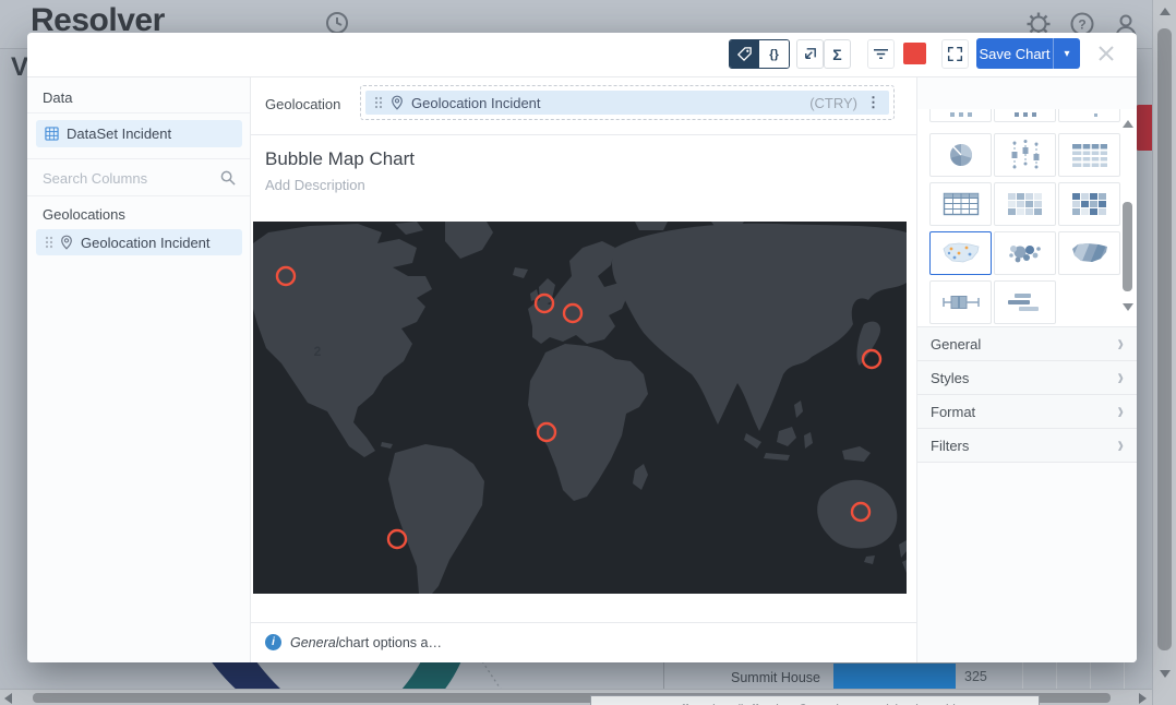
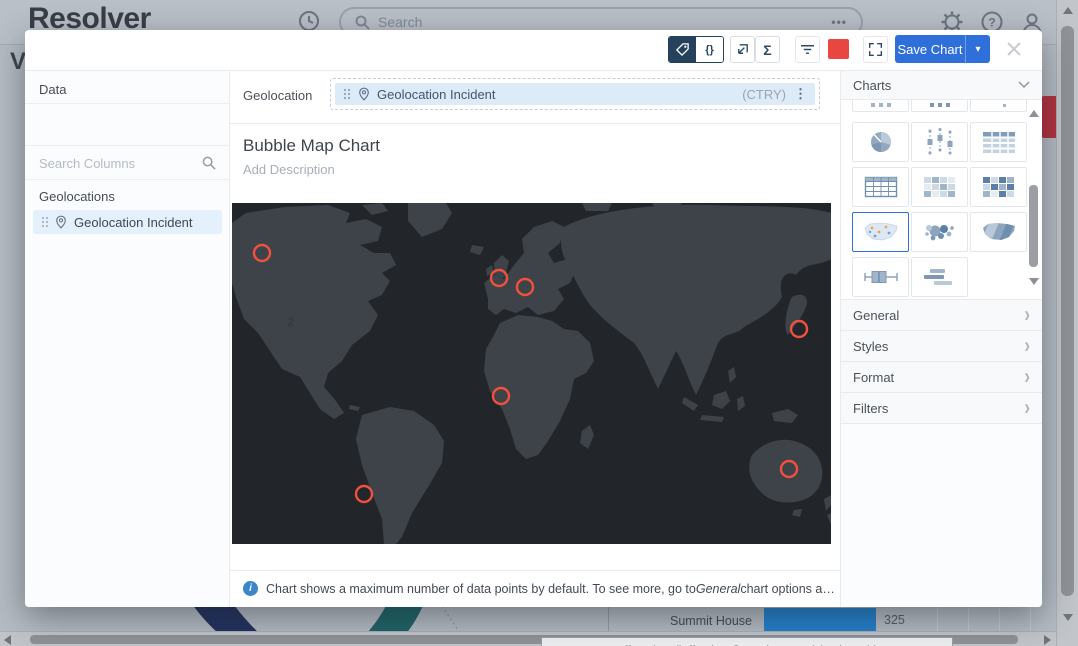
  Resolver
+ Search
+ •••
  ?
  V
  Summit House
  325
  {}
  Σ
  Save Chart
  ▾
  Data
- DataSet Incident
  Search Columns
  Geolocations
  Geolocation Incident
  Geolocation
  Geolocation Incident
  (CTRY)
  ⋮
  Bubble Map Chart
  Add Description
  i
+ Chart shows a maximum number of data points by default. To see more, go to
  General
  chart options a…
+ Charts
  General
  ›
  Styles
  ›
  Format
  ›
  Filters
  ›
